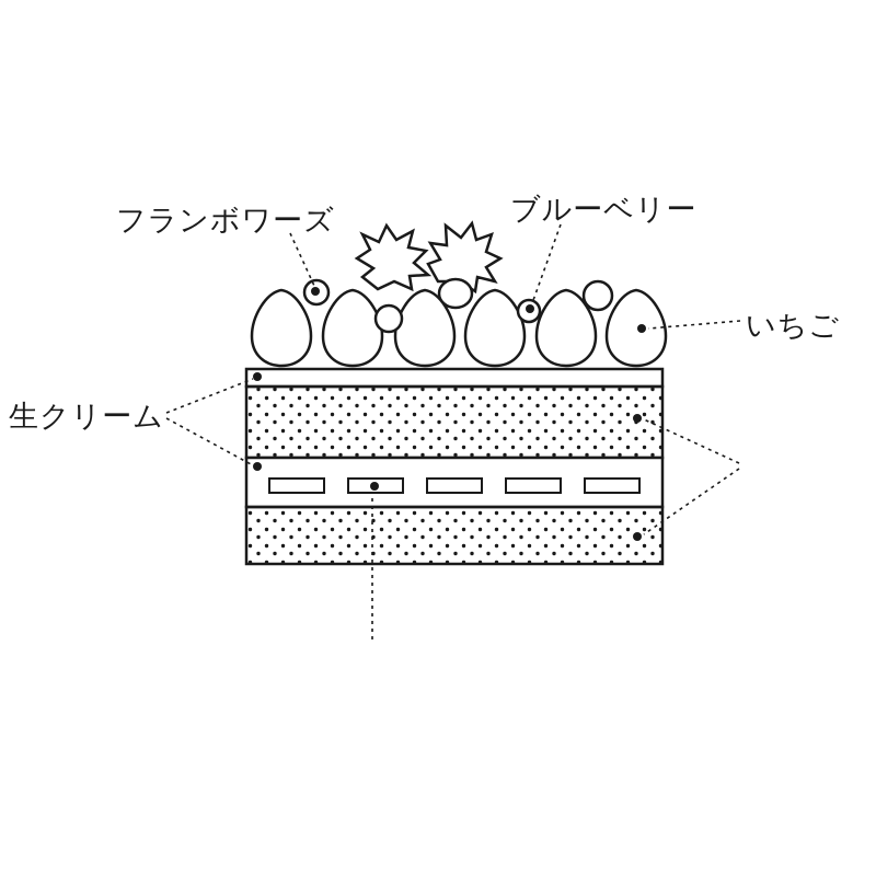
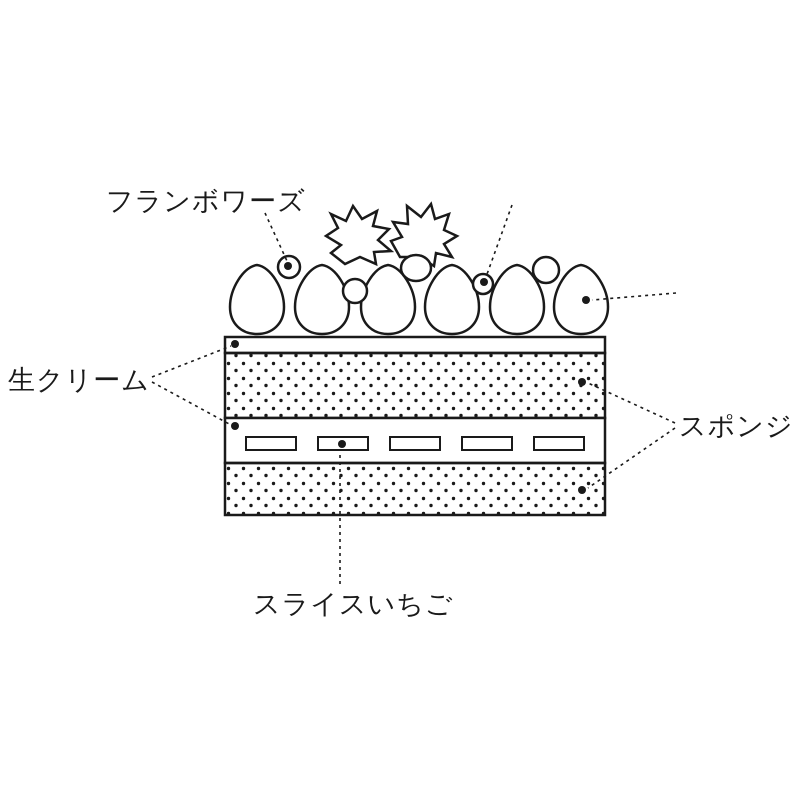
  フランボワーズ
- ブルーベリー
- いちご
  生クリーム
+ スポンジ
+ スライスいちご
